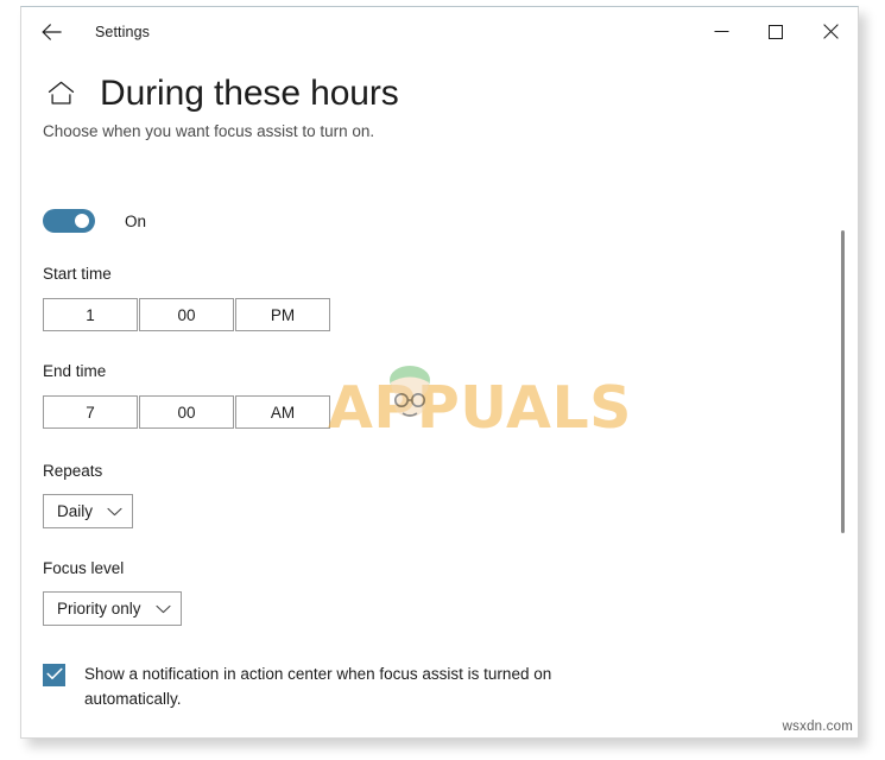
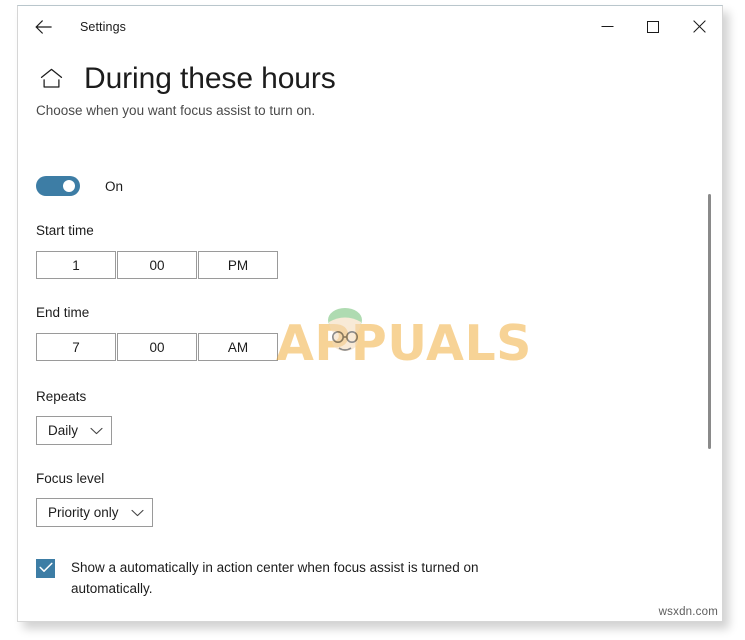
  Settings
  During these hours
  Choose when you want focus assist to turn on.
  On
  Start time
  1
  00
  PM
  End time
  7
  00
  AM
  Repeats
  Daily
  Focus level
  Priority only
- Show a notification in action center when focus assist is turned on automatically.
+ Show a automatically in action center when focus assist is turned on automatically.
  APPUALS
  wsxdn.com
